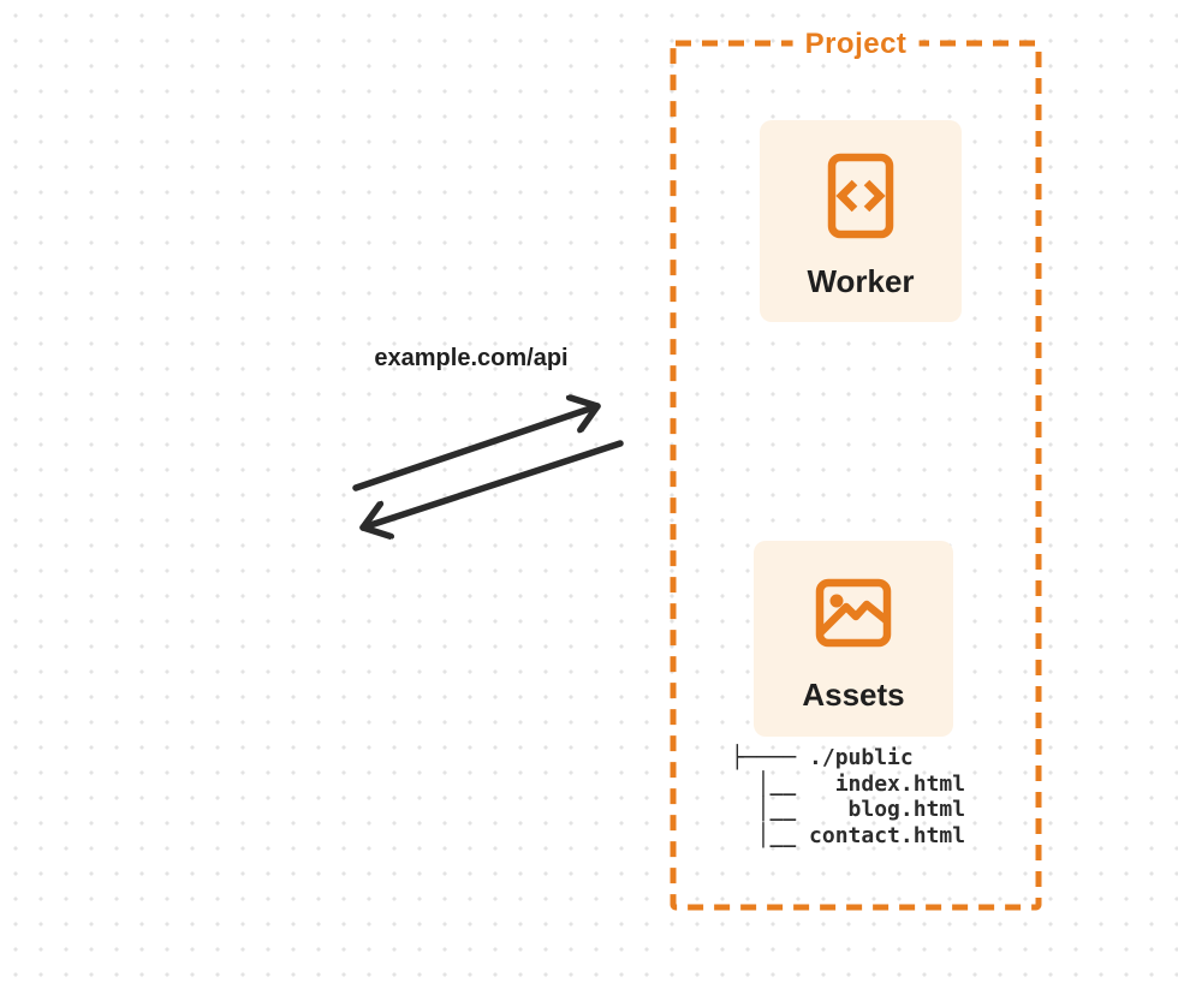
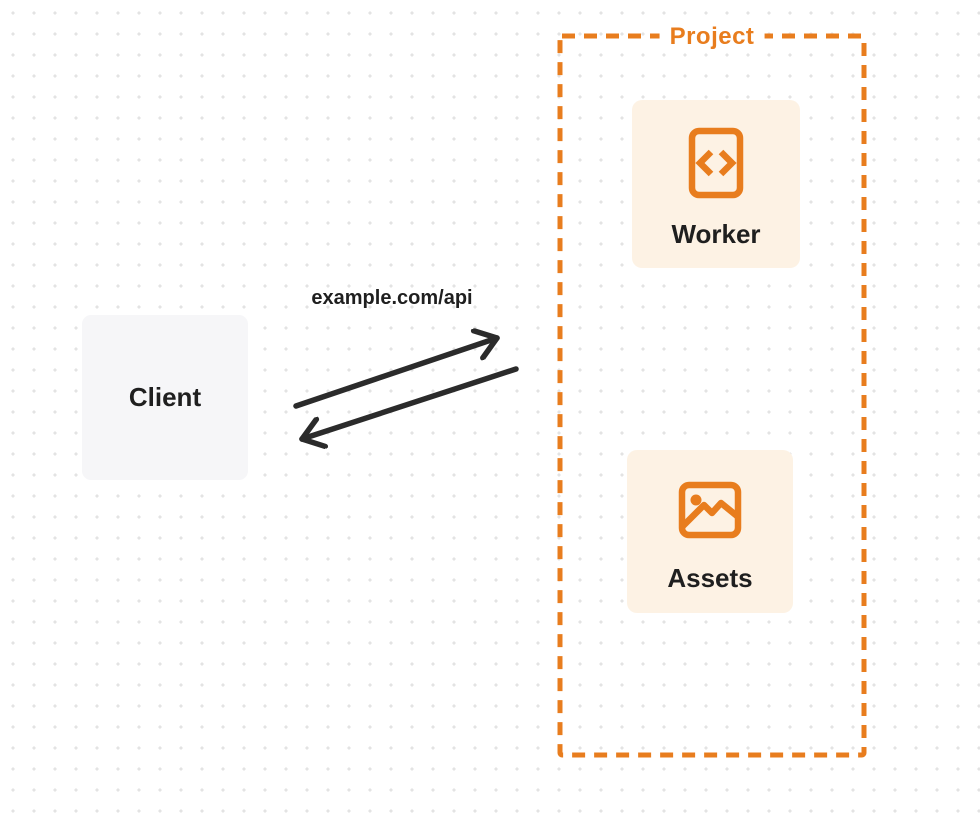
  Project
+ Client
  example.com/api
  Worker
  Assets
- ├──── ./public
- │__ index.html
- │__ blog.html
- │__ contact.html
